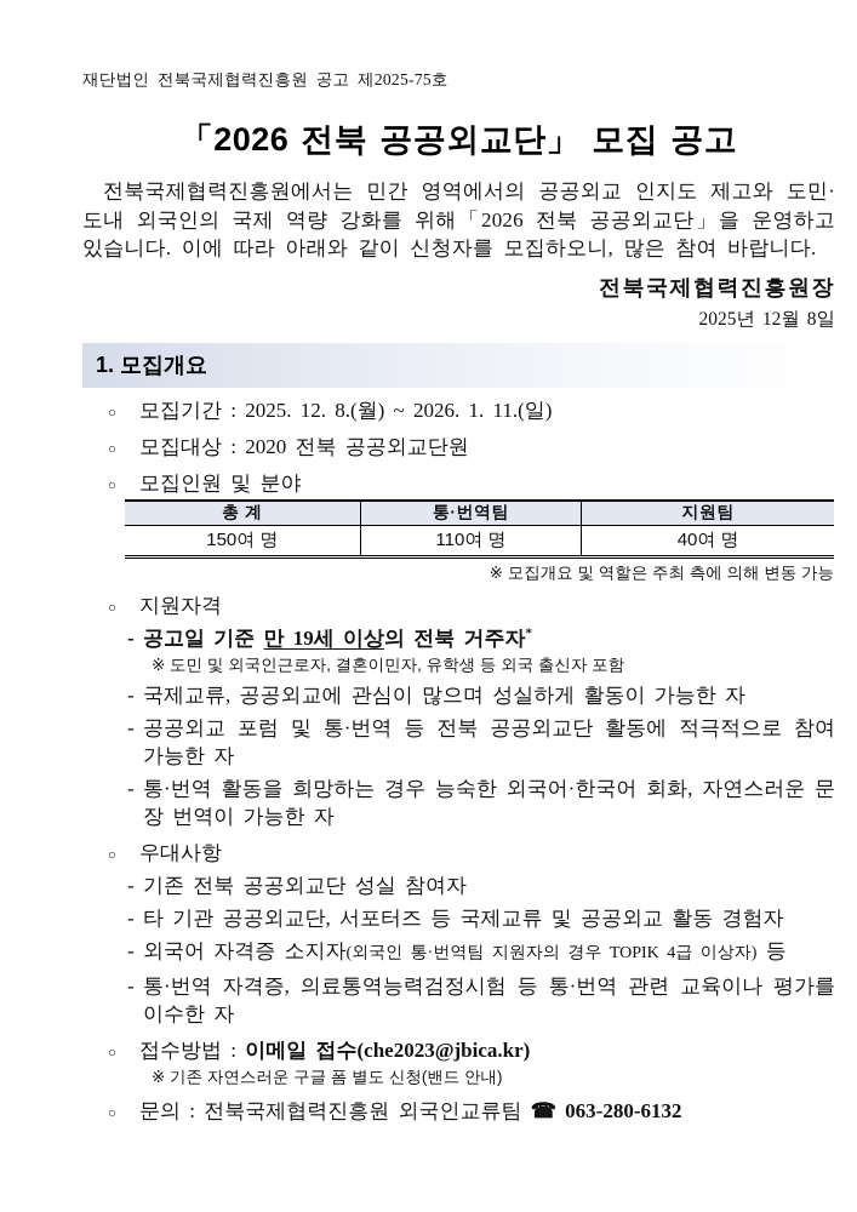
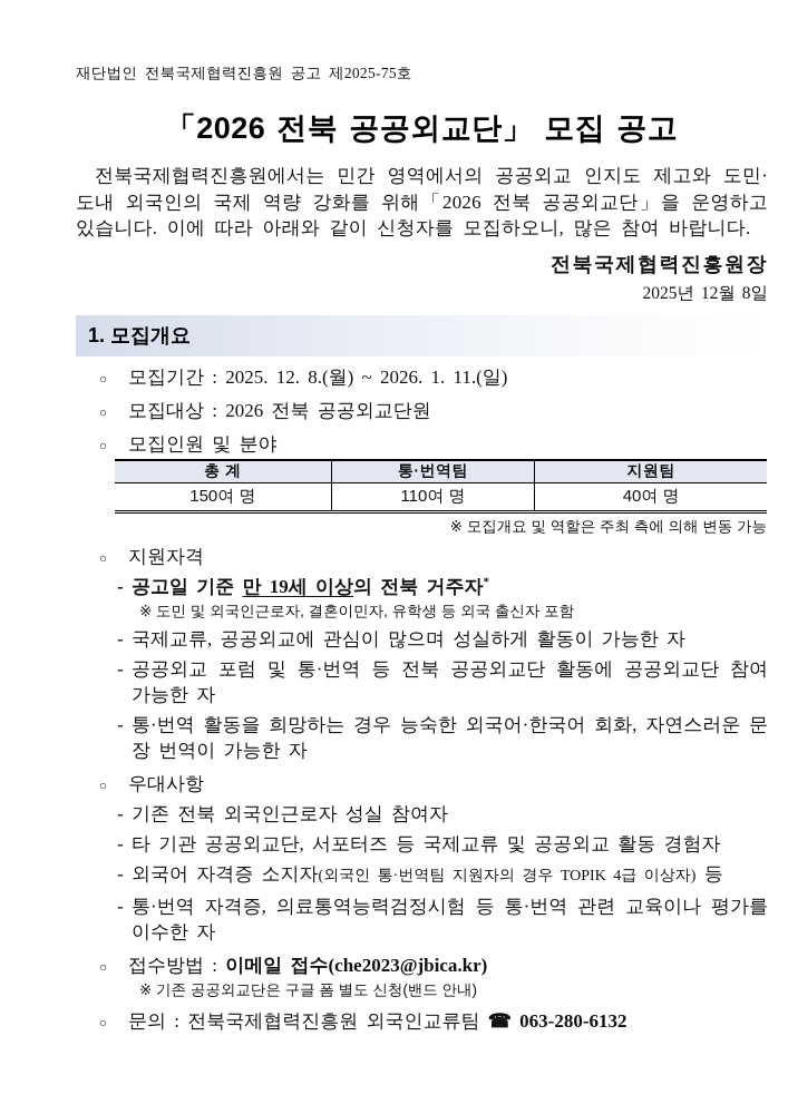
  재단법인 전북국제협력진흥원 공고 제2025-75호
  「2026 전북 공공외교단」 모집 공고
  전북국제협력진흥원에서는 민간 영역에서의 공공외교 인지도 제고와 도민·도내 외국인의 국제 역량 강화를 위해「2026 전북 공공외교단」을 운영하고 있습니다. 이에 따라 아래와 같이 신청자를 모집하오니, 많은 참여 바랍니다.
  전북국제협력진흥원장
  2025년 12월 8일
  1. 모집개요
  ○
  모집기간 : 2025. 12. 8.(월) ~ 2026. 1. 11.(일)
  ○
- 모집대상 : 2020 전북 공공외교단원
+ 모집대상 : 2026 전북 공공외교단원
  ○
  모집인원 및 분야
  총 계	통·번역팀	지원팀
  150여 명	110여 명	40여 명
  ※ 모집개요 및 역할은 주최 측에 의해 변동 가능
  ○
  지원자격
  -
  공고일 기준 만 19세 이상의 전북 거주자*
  ※ 도민 및 외국인근로자, 결혼이민자, 유학생 등 외국 출신자 포함
  -
  국제교류, 공공외교에 관심이 많으며 성실하게 활동이 가능한 자
  -
- 공공외교 포럼 및 통·번역 등 전북 공공외교단 활동에 적극적으로 참여 가능한 자
+ 공공외교 포럼 및 통·번역 등 전북 공공외교단 활동에 공공외교단 참여 가능한 자
  -
  통·번역 활동을 희망하는 경우 능숙한 외국어·한국어 회화, 자연스러운 문장 번역이 가능한 자
  ○
  우대사항
  -
- 기존 전북 공공외교단 성실 참여자
+ 기존 전북 외국인근로자 성실 참여자
  -
  타 기관 공공외교단, 서포터즈 등 국제교류 및 공공외교 활동 경험자
  -
  외국어 자격증 소지자(외국인 통·번역팀 지원자의 경우 TOPIK 4급 이상자) 등
  -
  통·번역 자격증, 의료통역능력검정시험 등 통·번역 관련 교육이나 평가를 이수한 자
  ○
  접수방법 : 이메일 접수(che2023@jbica.kr)
- ※ 기존 자연스러운 구글 폼 별도 신청(밴드 안내)
+ ※ 기존 공공외교단은 구글 폼 별도 신청(밴드 안내)
  ○
  문의 : 전북국제협력진흥원 외국인교류팀 ☎ 063-280-6132
